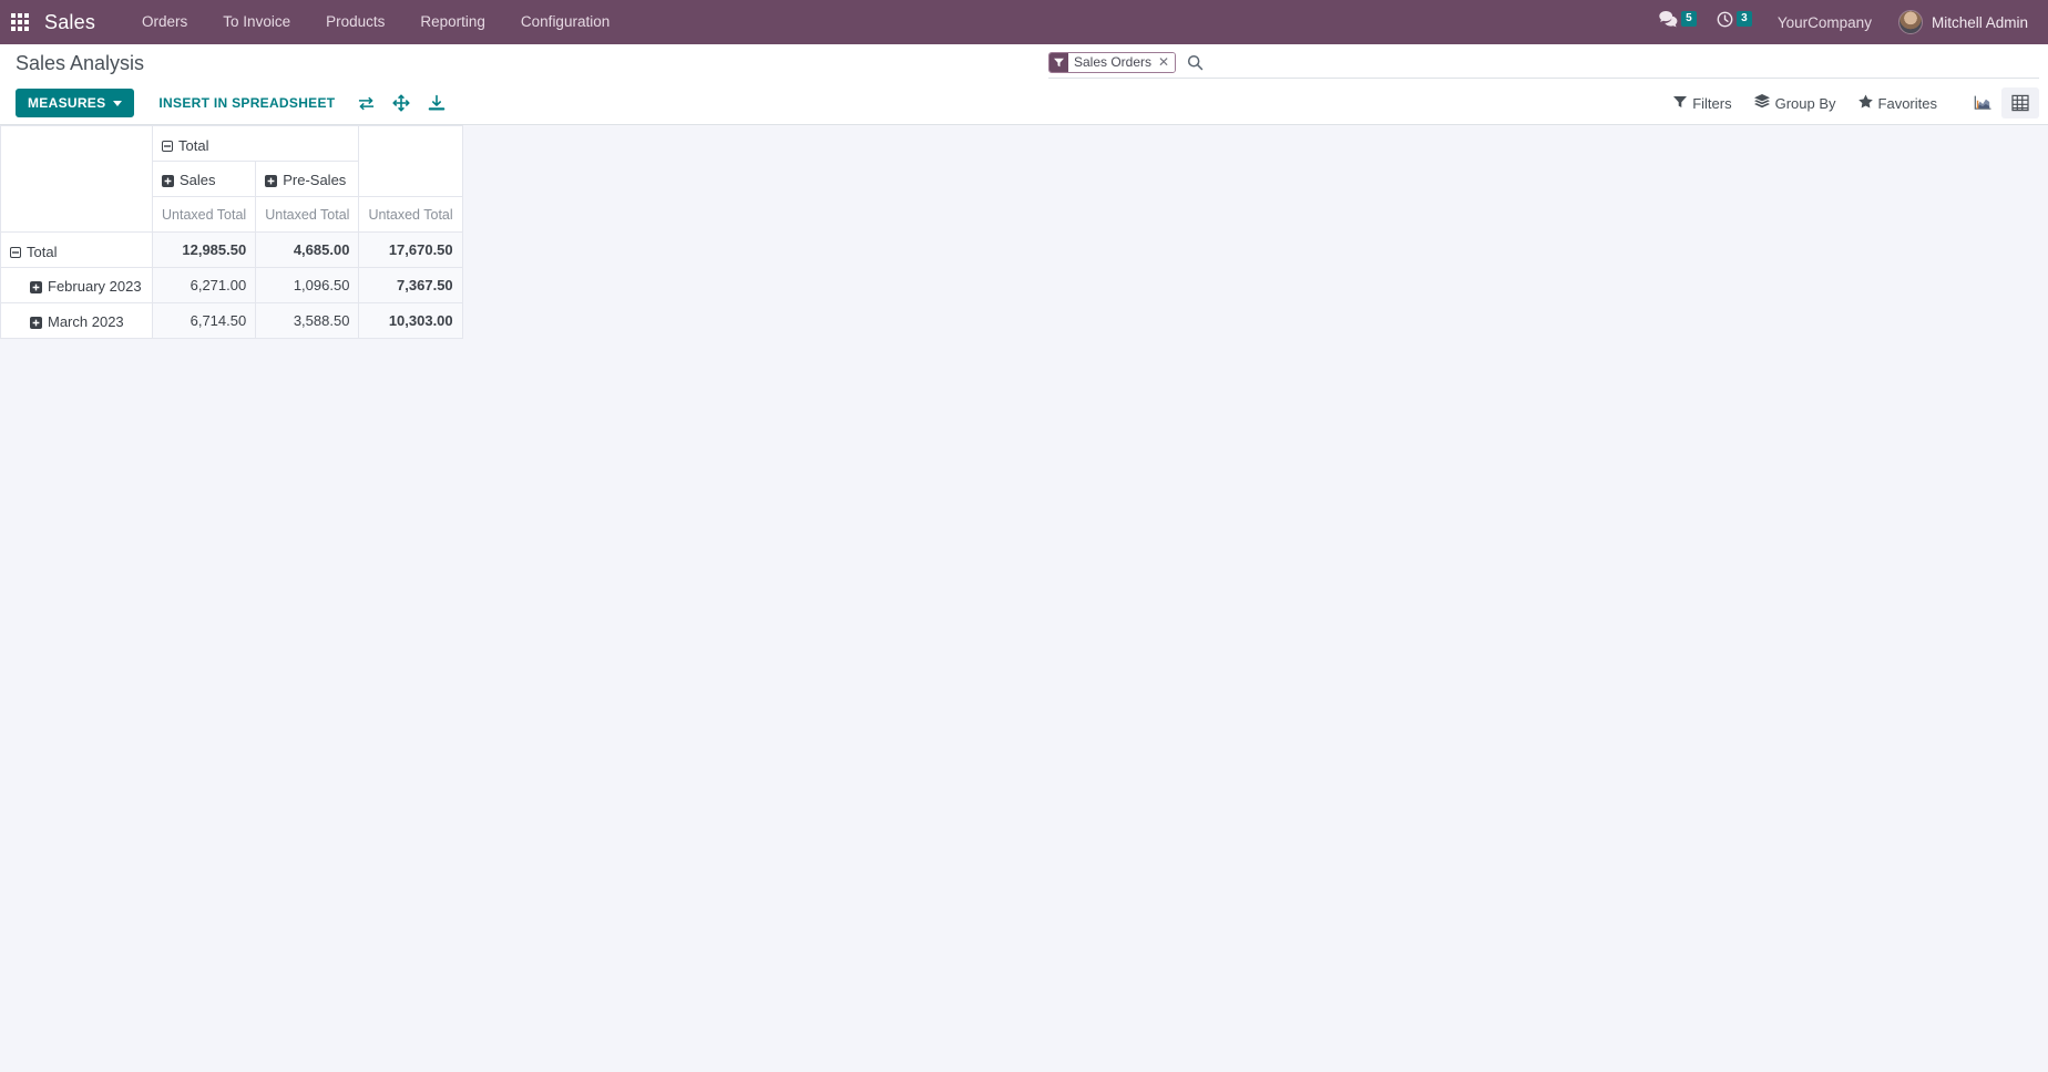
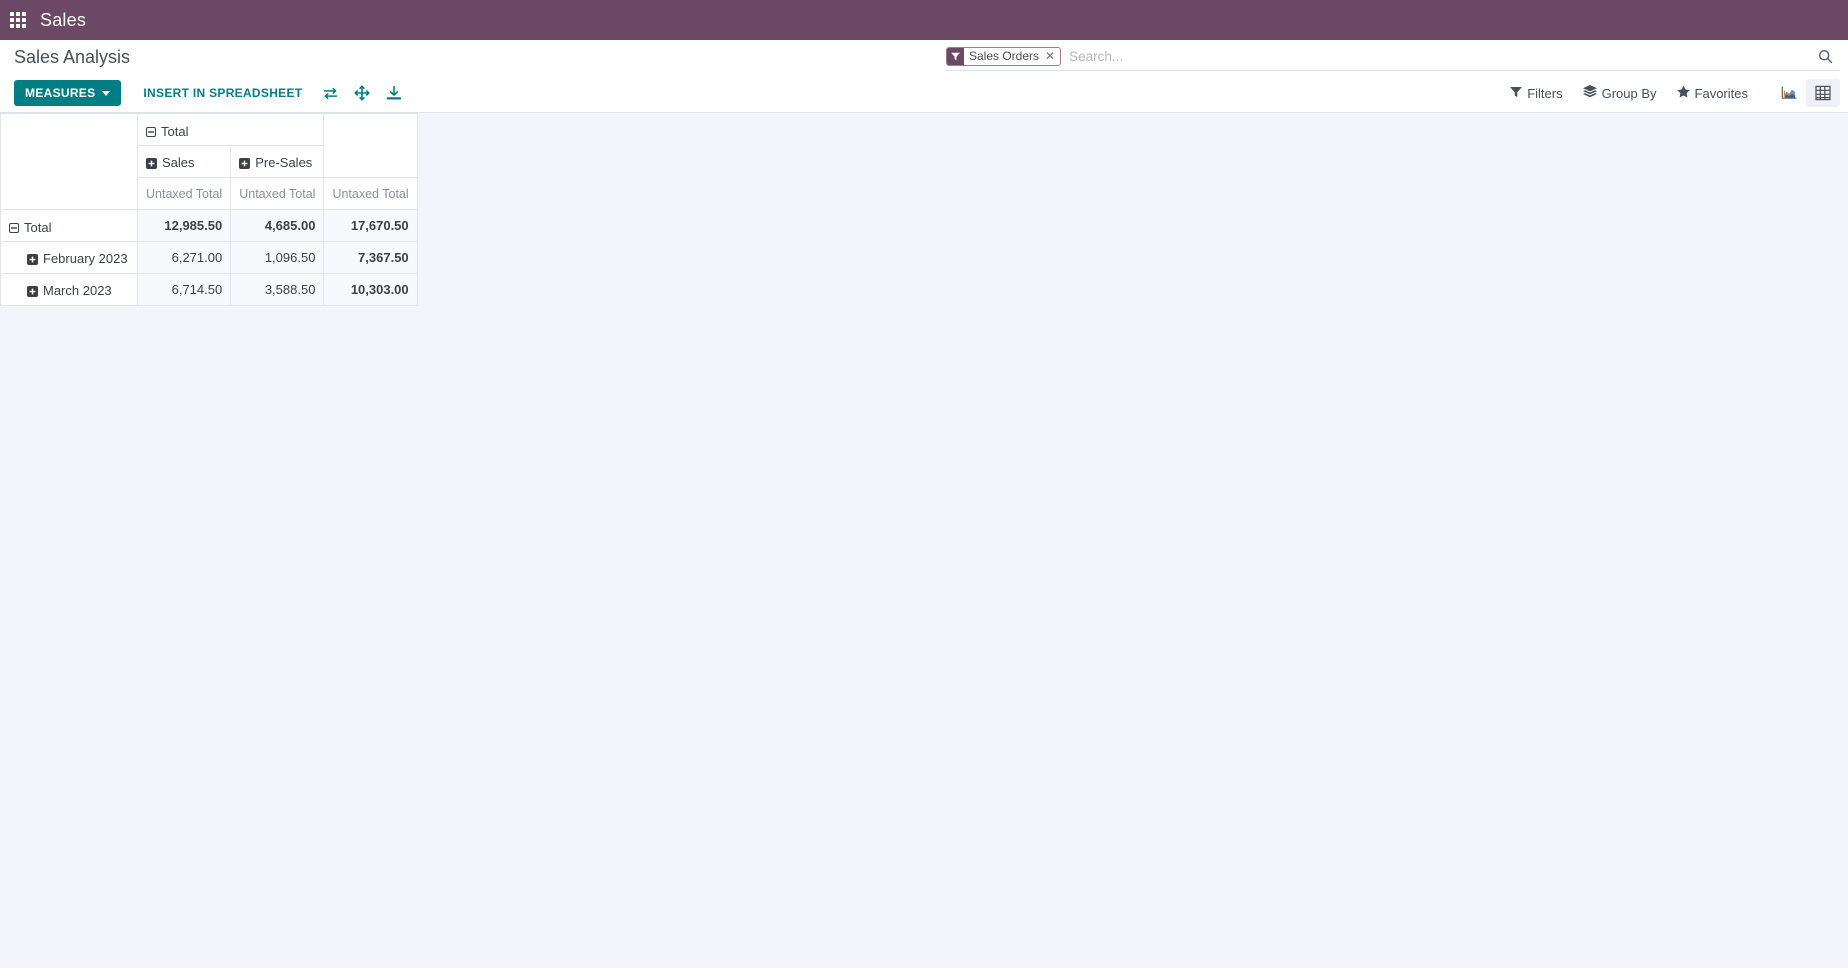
  Sales
- Orders
- To Invoice
- Products
- Reporting
- Configuration
- 5
- 3
- YourCompany
- Mitchell Admin
  Sales Analysis
  Sales Orders
  ✕
+ Search...
  MEASURES
  INSERT IN SPREADSHEET
  Filters
  Group By
  Favorites
  	Total
  Sales	Pre-Sales
  Untaxed Total	Untaxed Total	Untaxed Total
  Total	12,985.50	4,685.00	17,670.50
  February 2023	6,271.00	1,096.50	7,367.50
  March 2023	6,714.50	3,588.50	10,303.00
